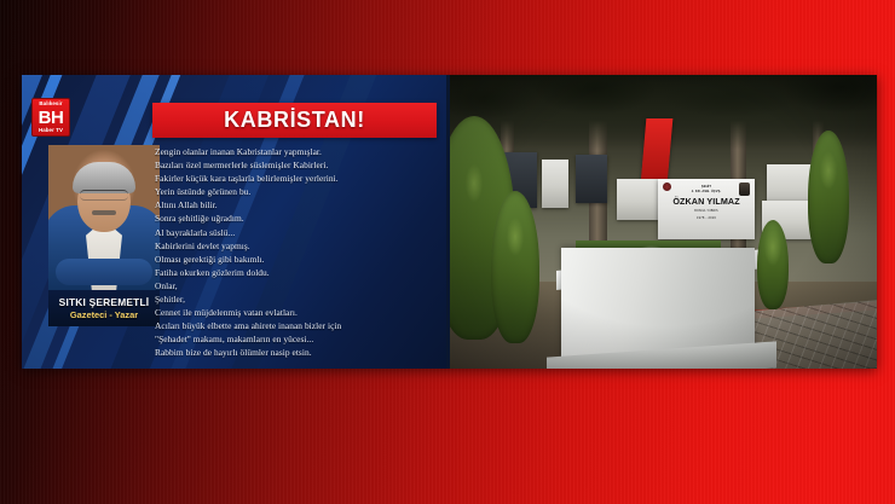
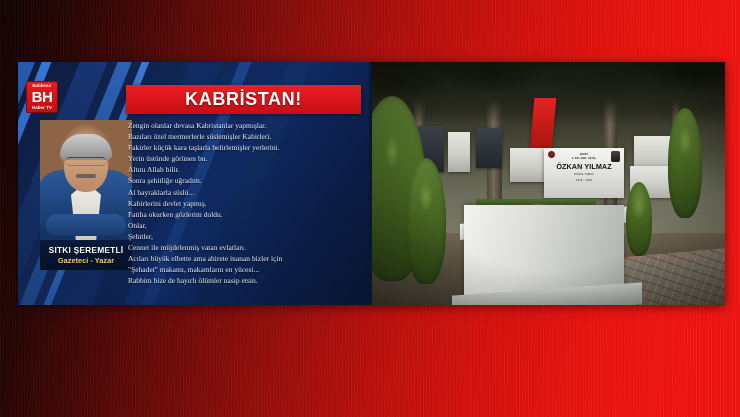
  BH
  SITKI ŞEREMETLİ
  Gazeteci - Yazar
  KABRİSTAN!
- Zengin olanlar inanan Kabristanlar yapmışlar.
+ Zengin olanlar devasa Kabristanlar yapmışlar.
  Bazıları özel mermerlerle süslemişler Kabirleri.
  Fakirler küçük kara taşlarla belirlemişler yerlerini.
  Yerin üstünde görünen bu.
  Altını Allah bilir.
  Sonra şehitliğe uğradım.
  Al bayraklarla süslü...
  Kabirlerini devlet yapmış.
- Olması gerektiği gibi bakımlı.
  Fatiha okurken gözlerim doldu.
  Onlar,
  Şehitler,
  Cennet ile müjdelenmiş vatan evlatları.
  Acıları büyük elbette ama ahirete inanan bizler için
  "Şehadet" makamı, makamların en yücesi...
  Rabbim bize de hayırlı ölümler nasip etsin.
